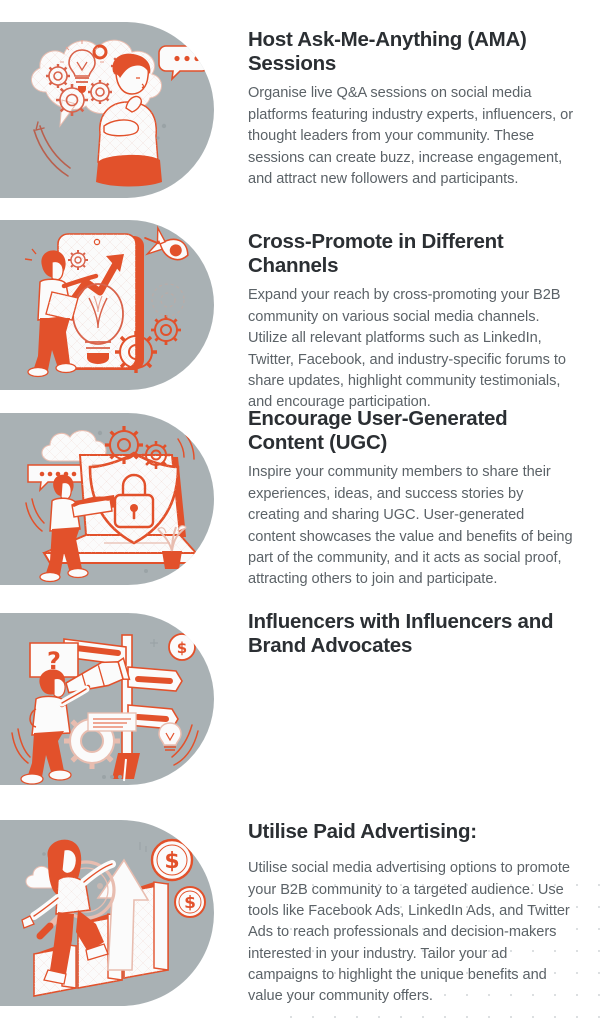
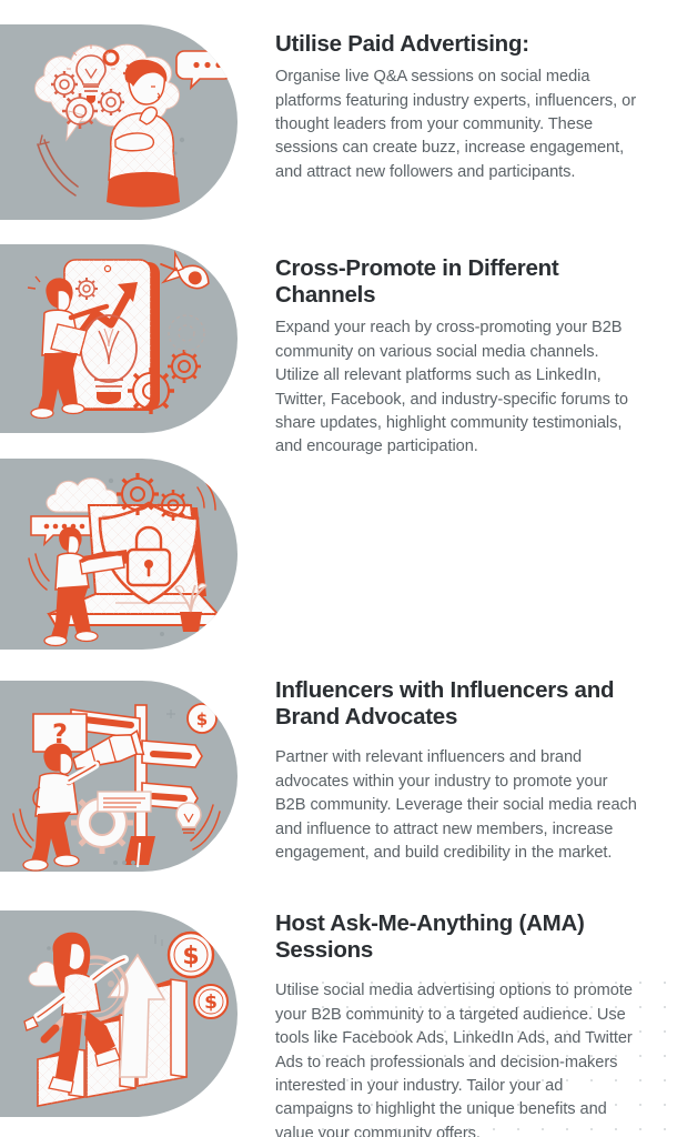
- Host Ask-Me-Anything (AMA) Sessions
+ Utilise Paid Advertising:
  Organise live Q&A sessions on social media platforms featuring industry experts, influencers, or thought leaders from your community. These sessions can create buzz, increase engagement, and attract new followers and participants.
  Cross-Promote in Different Channels
  Expand your reach by cross-promoting your B2B community on various social media channels. Utilize all relevant platforms such as LinkedIn, Twitter, Facebook, and industry-specific forums to share updates, highlight community testimonials, and encourage participation.
- Encourage User-Generated Content (UGC)
- Inspire your community members to share their experiences, ideas, and success stories by creating and sharing UGC. User-generated content showcases the value and benefits of being part of the community, and it acts as social proof, attracting others to join and participate.
  ?
  $
  Influencers with Influencers and Brand Advocates
+ Partner with relevant influencers and brand advocates within your industry to promote your B2B community. Leverage their social media reach and influence to attract new members, increase engagement, and build credibility in the market.
  $
  $
- Utilise Paid Advertising:
+ Host Ask-Me-Anything (AMA) Sessions
  Utilise social media advertising options to promote your B2B community to a targeted audience. Use tools like Facebook Ads, LinkedIn Ads, and Twitter Ads to reach professionals and decision-makers interested in your industry. Tailor your ad campaigns to highlight the unique benefits and value your community offers.
